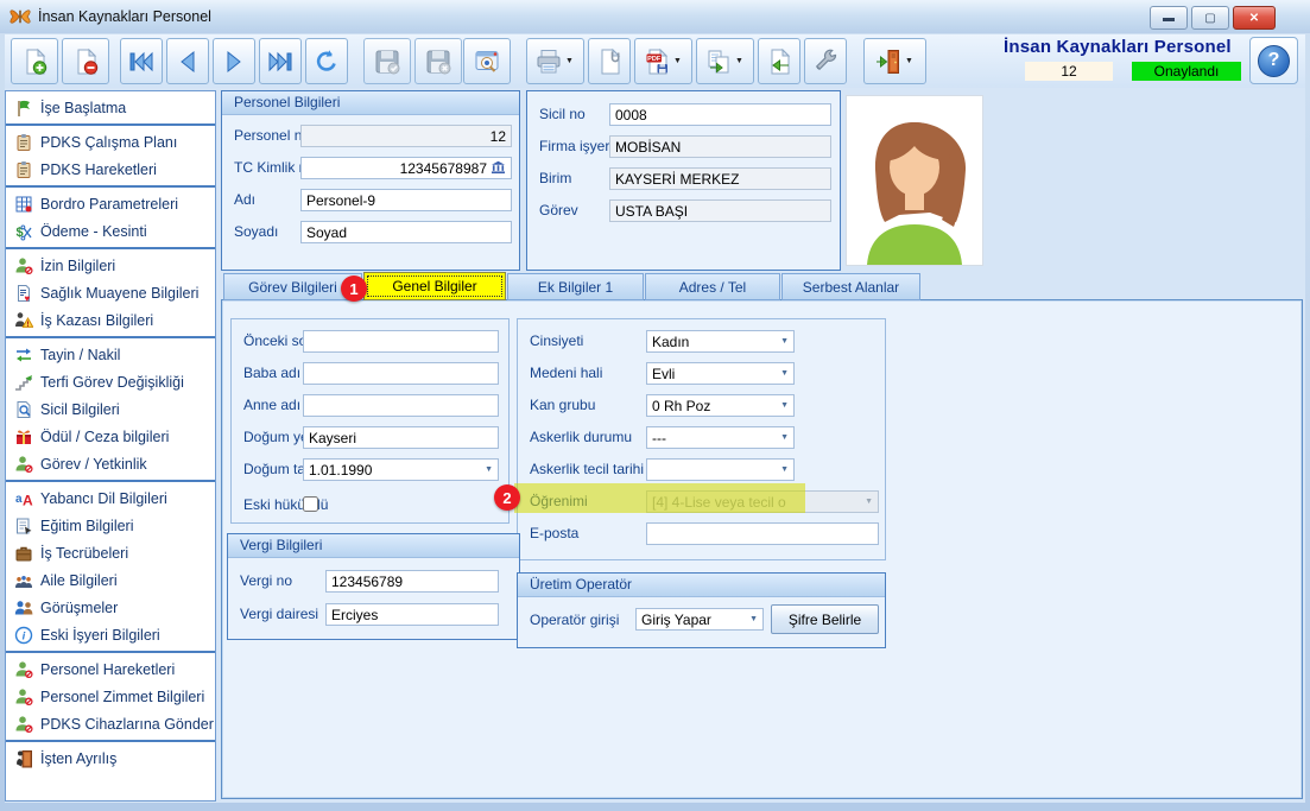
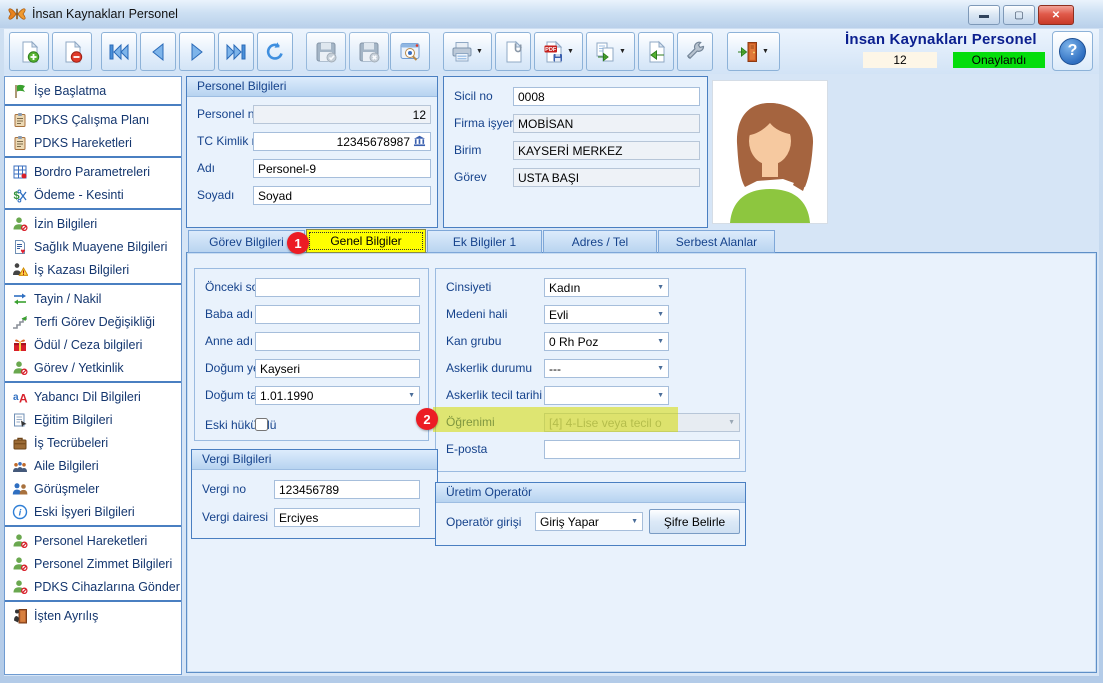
  İnsan Kaynakları Personel
  ▬
  ▢
  ✕
  İnsan Kaynakları Personel
  12
  Onaylandı
  ?
  İşe Başlatma
  PDKS Çalışma Planı
  PDKS Hareketleri
  Bordro Parametreleri
  Ödeme - Kesinti
  İzin Bilgileri
  Sağlık Muayene Bilgileri
  İş Kazası Bilgileri
  Tayin / Nakil
  Terfi Görev Değişikliği
- Sicil Bilgileri
  Ödül / Ceza bilgileri
  Görev / Yetkinlik
  Yabancı Dil Bilgileri
  Eğitim Bilgileri
  İş Tecrübeleri
  Aile Bilgileri
  Görüşmeler
  Eski İşyeri Bilgileri
  Personel Hareketleri
  Personel Zimmet Bilgileri
  PDKS Cihazlarına Gönder
  İşten Ayrılış
  Personel Bilgileri
  Personel n
  12
  TC Kimlik
  12345678987
  Adı
  Personel-9
  Soyadı
  Soyad
  Sicil no
  0008
  Firma işyer
  MOBİSAN
  Birim
  KAYSERİ MERKEZ
  Görev
  USTA BAŞI
  Baba adı
  Anne adı
  Kayseri
  1.01.1990
  Eski hükümlü
  Cinsiyeti
  Kadın
  Medeni hali
  Evli
  Kan grubu
  0 Rh Poz
  Askerlik durumu
  ---
  Askerlik tecil tarihi
  Öğrenimi
  [4] 4-Lise veya tecil o
  E-posta
  Vergi Bilgileri
  Vergi no
  123456789
  Vergi dairesi
  Erciyes
  Üretim Operatör
  Operatör girişi
  Giriş Yapar
  Şifre Belirle
  1
  2
  Görev Bilgileri
  Genel Bilgiler
  Ek Bilgiler 1
  Adres / Tel
  Serbest Alanlar
